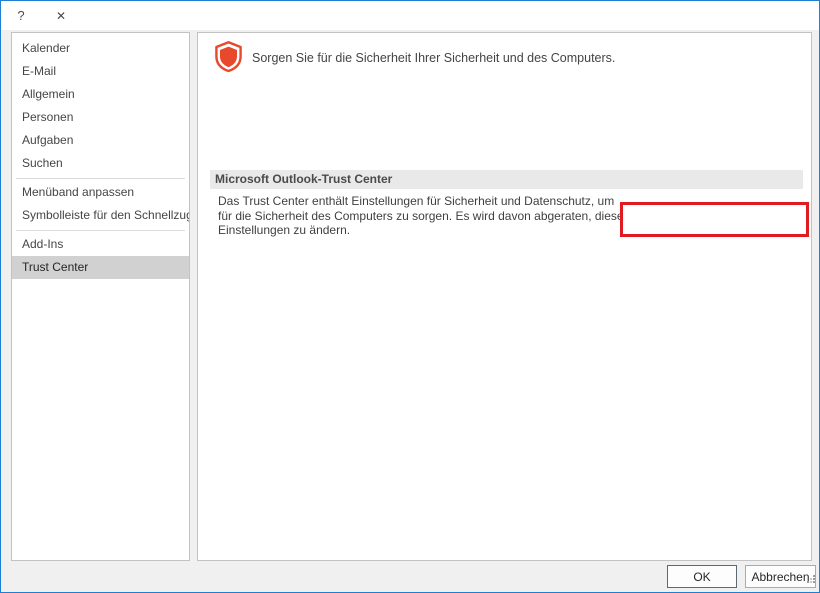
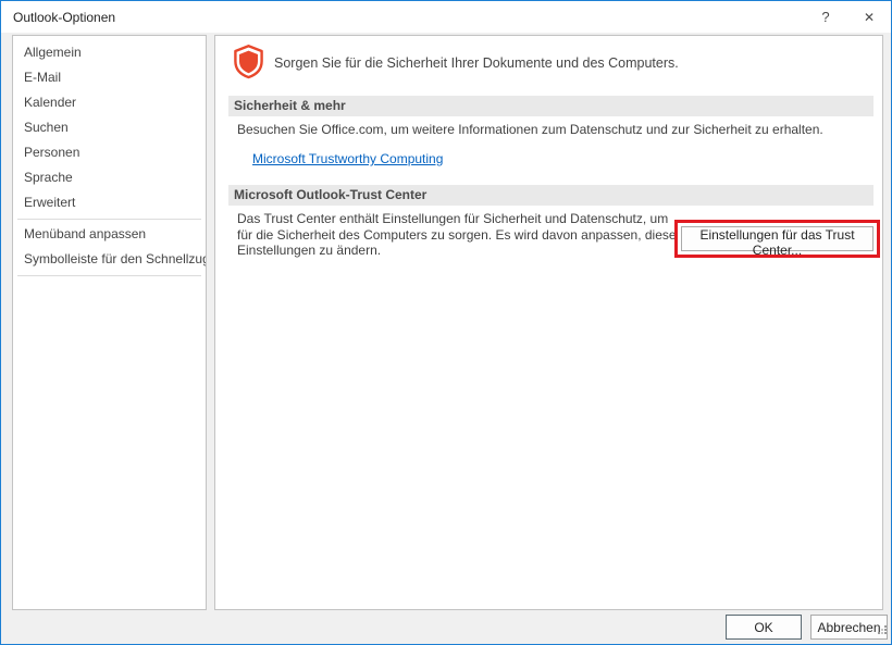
+ Outlook-Optionen
  ?
  ✕
- Kalender
+ Allgemein
  E-Mail
- Allgemein
+ Kalender
- Personen
+ Suchen
- Aufgaben
- Suchen
+ Personen
+ Sprache
+ Erweitert
  Menüband anpassen
  Symbolleiste für den Schnellzu
- Add-Ins
- Trust Center
- Sorgen Sie für die Sicherheit Ihrer Sicherheit und des Computers.
+ Sorgen Sie für die Sicherheit Ihrer Dokumente und des Computers.
+ Sicherheit & mehr
+ Besuchen Sie Office.com, um weitere Informationen zum Datenschutz und zur Sicherheit zu erhalten.
+ Microsoft Trustworthy Computing
  Microsoft Outlook-Trust Center
- Das Trust Center enthält Einstellungen für Sicherheit und Datenschutz, um für die Sicherheit des Computers zu sorgen. Es wird davon abgeraten, diese Einstellungen zu ändern.
+ Das Trust Center enthält Einstellungen für Sicherheit und Datenschutz, um für die Sicherheit des Computers zu sorgen. Es wird davon anpassen, diese Einstellungen zu ändern.
+ Einstellungen für das Trust Center...
  OK
  Abbrechen
